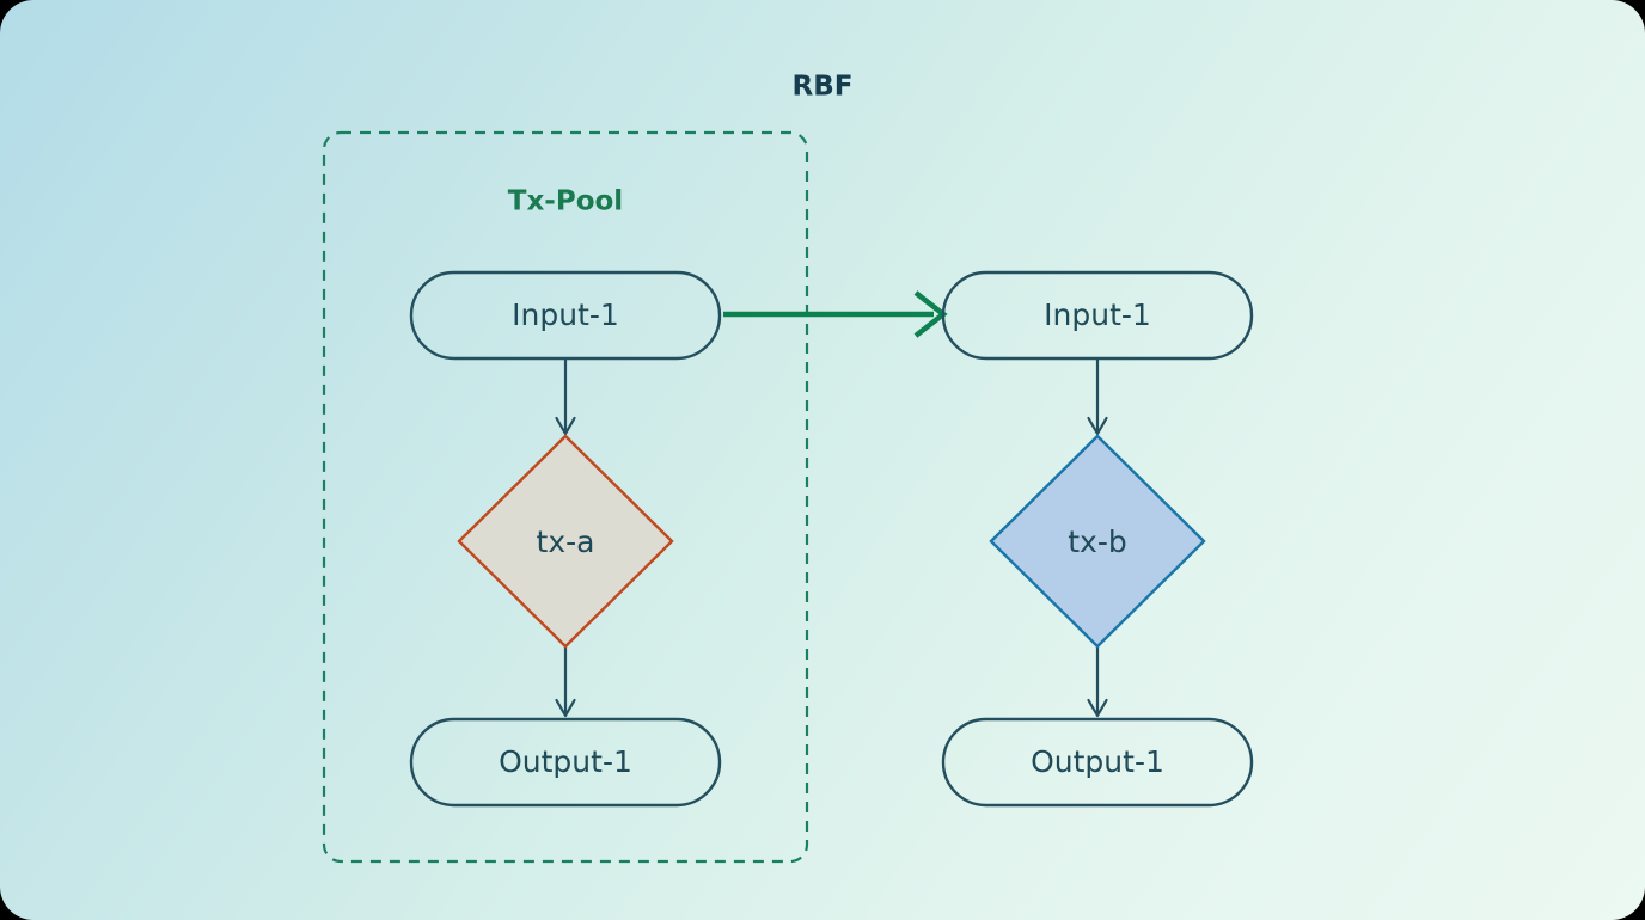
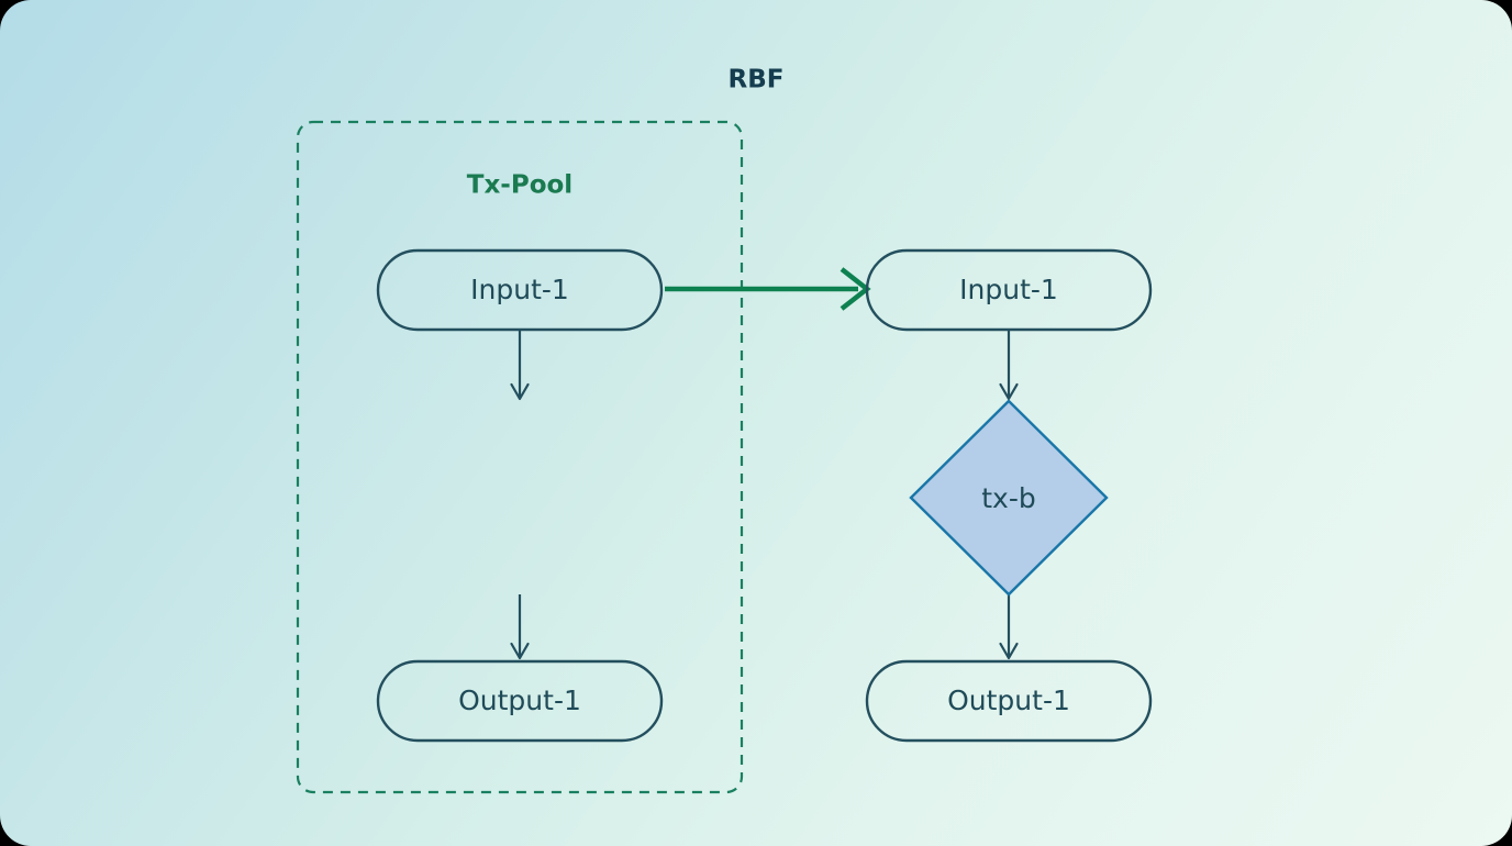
  RBF
  Tx-Pool
  Input-1
- tx-a
  Output-1
  Input-1
  tx-b
  Output-1
